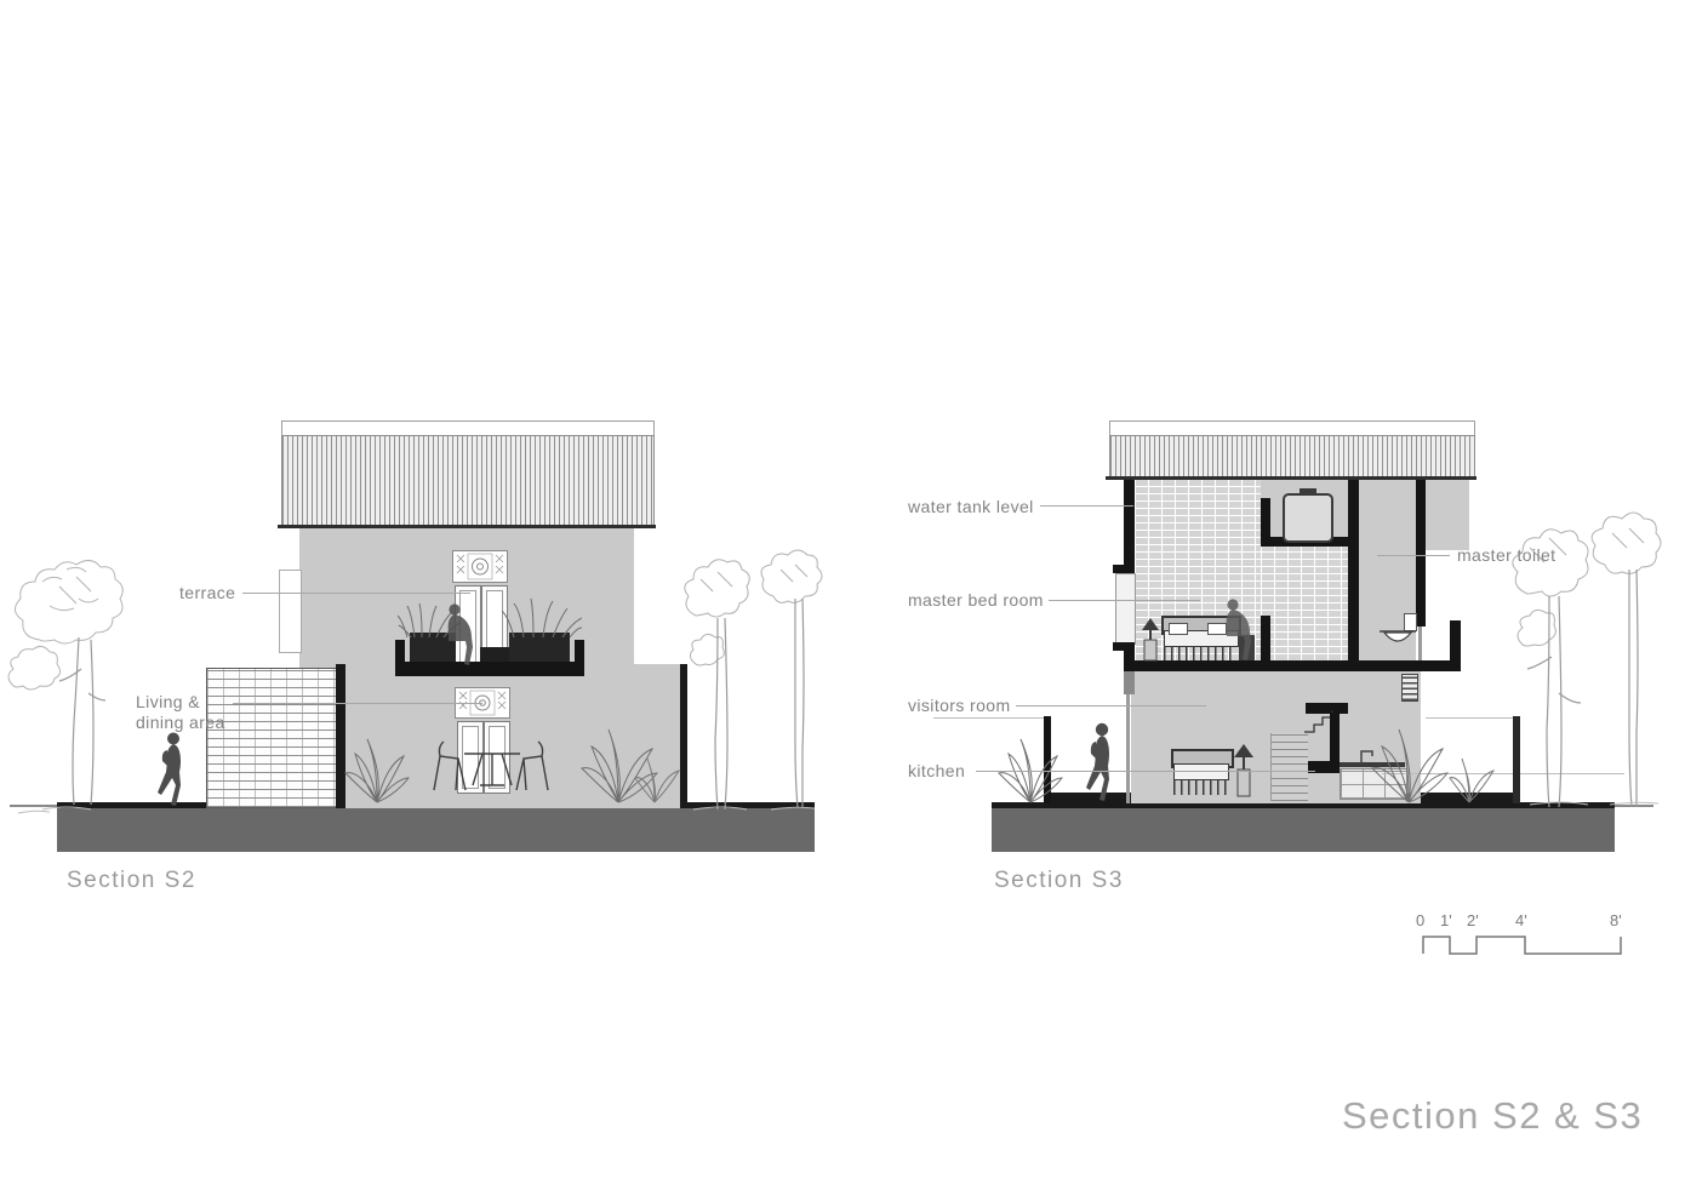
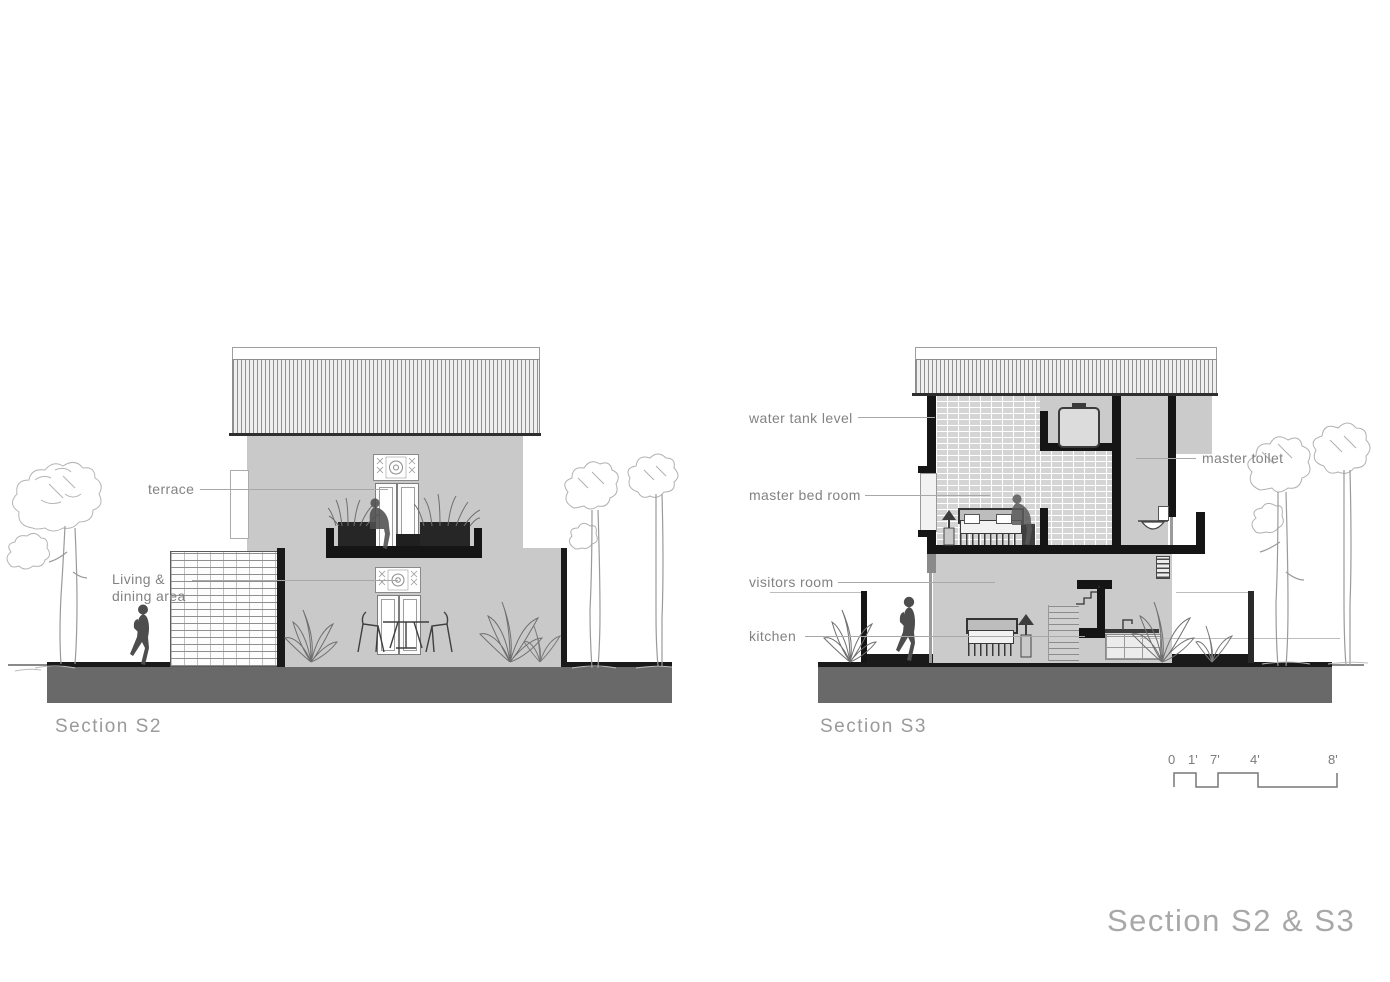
  terrace
  Living &
  dining area
  Section S2
  water tank level
  master bed room
  master toilet
  visitors room
  kitchen
  Section S3
  0
  1'
- 2'
+ 7'
  4'
  8'
  Section S2 & S3
